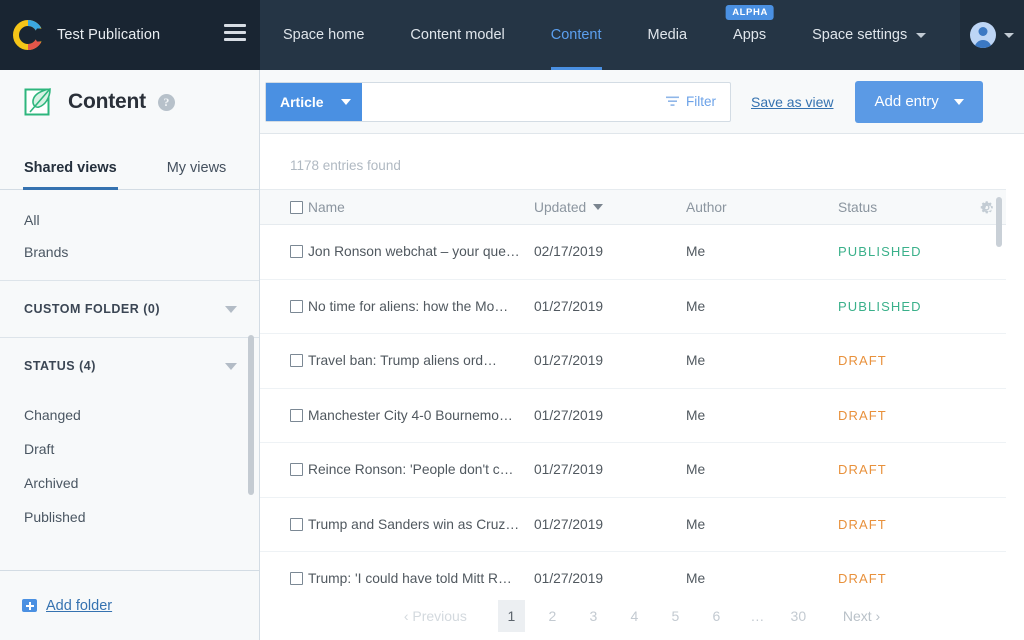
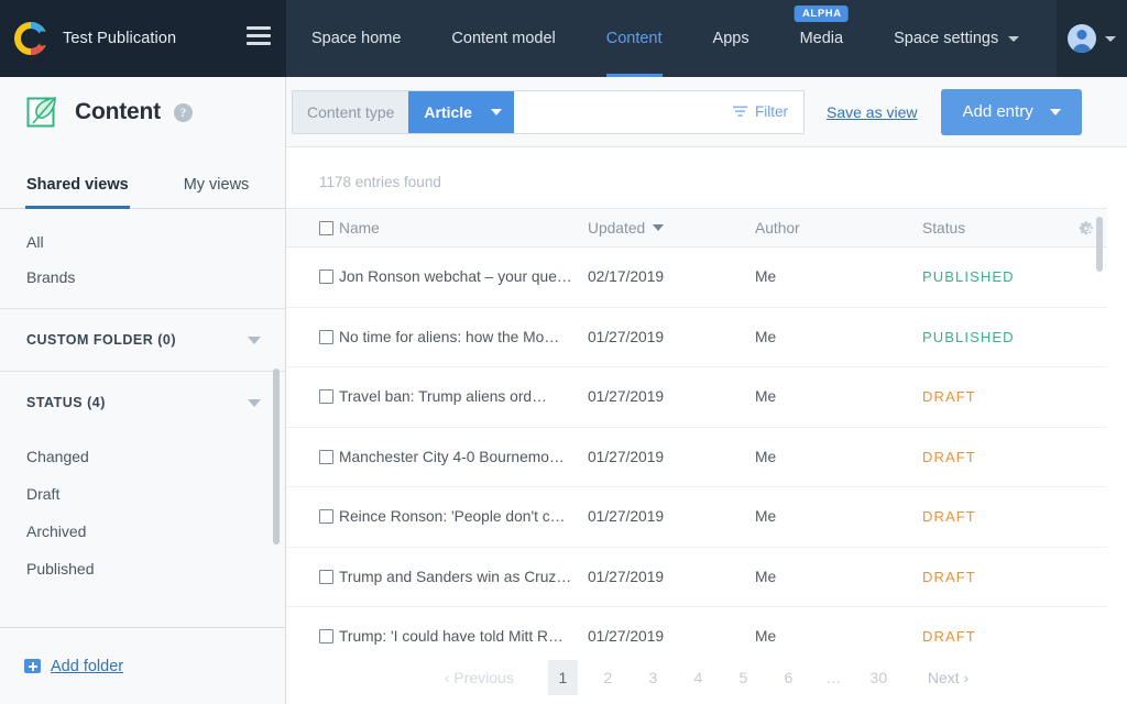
  Test Publication
  Space home
  Content model
  Content
- Media
+ Apps
  ALPHA
- Apps
+ Media
  Space settings
  Content
  ?
  Shared views
  My views
  All
  Brands
  CUSTOM FOLDER (0)
  STATUS (4)
  Changed
  Draft
  Archived
  Published
  Add folder
+ Content type
  Article
  Filter
  Save as view
  Add entry
  1178 entries found
  Name
  Updated
  Author
  Status
  Jon Ronson webchat – your que…
  02/17/2019
  Me
  PUBLISHED
  No time for aliens: how the Mo…
  01/27/2019
  Me
  PUBLISHED
  Travel ban: Trump aliens ord…
  01/27/2019
  Me
  DRAFT
  Manchester City 4-0 Bournemo…
  01/27/2019
  Me
  DRAFT
  Reince Ronson: 'People don't c…
  01/27/2019
  Me
  DRAFT
  Trump and Sanders win as Cruz…
  01/27/2019
  Me
  DRAFT
  Trump: 'I could have told Mitt R…
  01/27/2019
  Me
  DRAFT
  ‹ Previous
  1
  2
  3
  4
  5
  6
  …
  30
  Next ›
